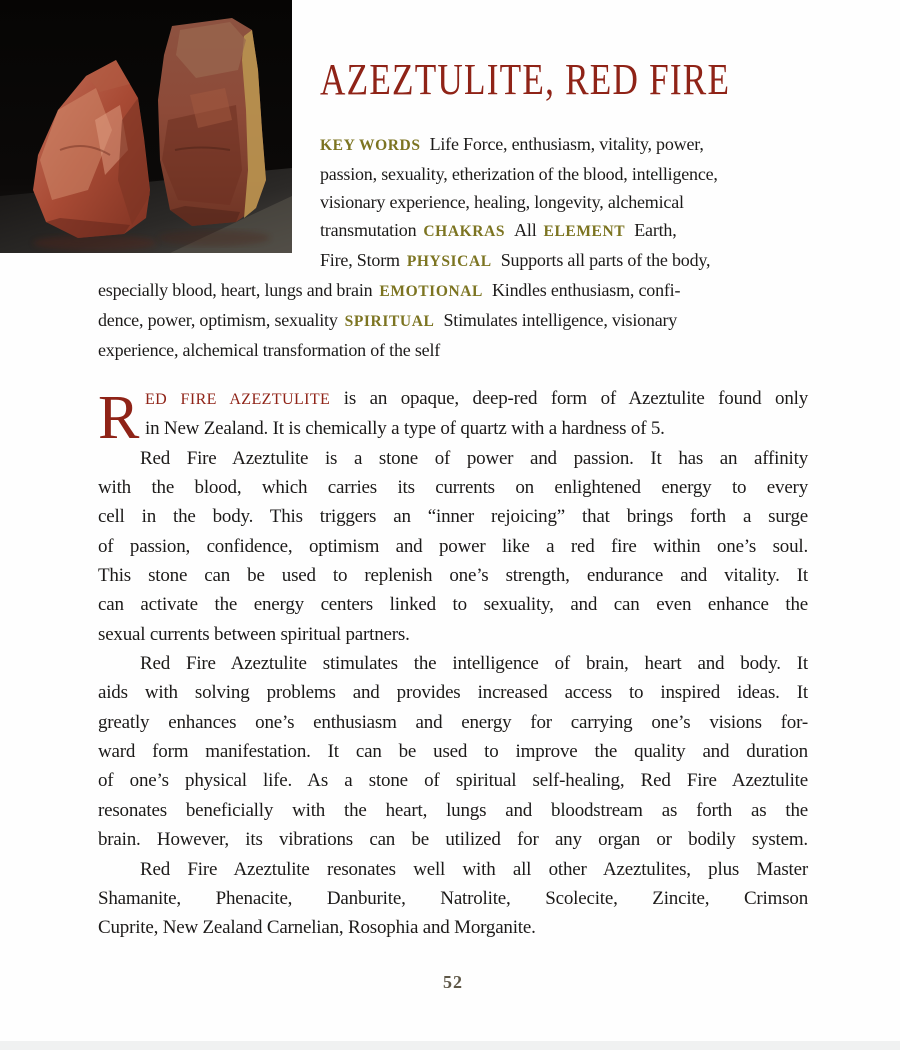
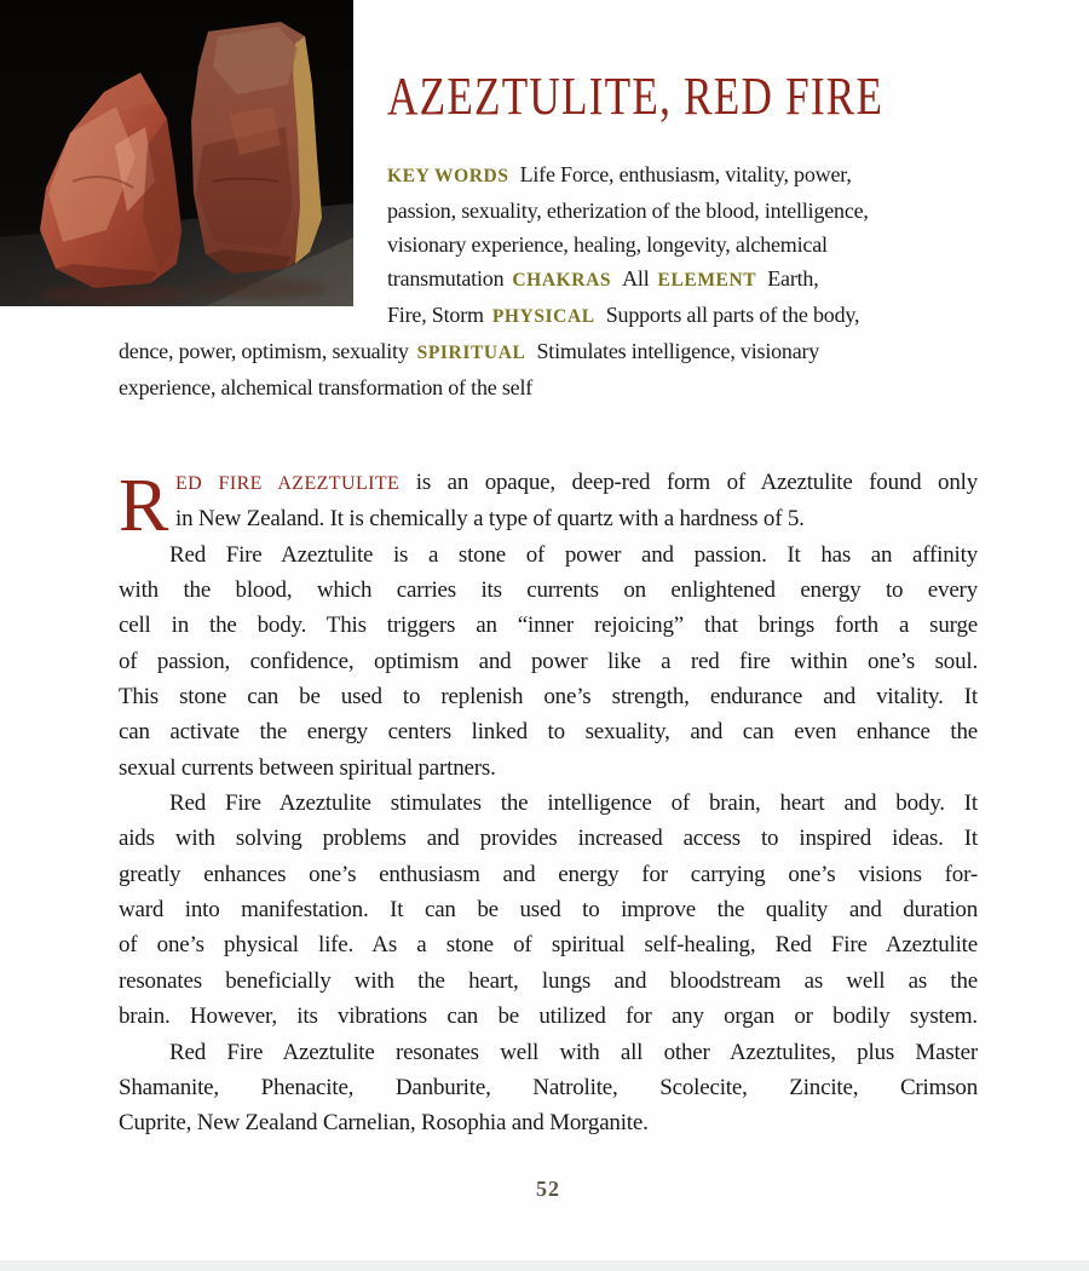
  AZEZTULITE, RED FIRE
  KEY WORDS Life Force, enthusiasm, vitality, power,
  passion, sexuality, etherization of the blood, intelligence,
  visionary experience, healing, longevity, alchemical
  transmutation CHAKRAS All ELEMENT Earth,
  Fire, Storm PHYSICAL Supports all parts of the body,
- especially blood, heart, lungs and brain EMOTIONAL Kindles enthusiasm, confi-
  dence, power, optimism, sexuality SPIRITUAL Stimulates intelligence, visionary
  experience, alchemical transformation of the self
  R
  ED FIRE AZEZTULITE is an opaque, deep-red form of Azeztulite found only
  in New Zealand. It is chemically a type of quartz with a hardness of 5.
  Red Fire Azeztulite is a stone of power and passion. It has an affinity
  with the blood, which carries its currents on enlightened energy to every
  cell in the body. This triggers an “inner rejoicing” that brings forth a surge
  of passion, confidence, optimism and power like a red fire within one’s soul.
  This stone can be used to replenish one’s strength, endurance and vitality. It
  can activate the energy centers linked to sexuality, and can even enhance the
  sexual currents between spiritual partners.
  Red Fire Azeztulite stimulates the intelligence of brain, heart and body. It
  aids with solving problems and provides increased access to inspired ideas. It
  greatly enhances one’s enthusiasm and energy for carrying one’s visions for-
- ward form manifestation. It can be used to improve the quality and duration
+ ward into manifestation. It can be used to improve the quality and duration
  of one’s physical life. As a stone of spiritual self-healing, Red Fire Azeztulite
- resonates beneficially with the heart, lungs and bloodstream as forth as the
+ resonates beneficially with the heart, lungs and bloodstream as well as the
  brain. However, its vibrations can be utilized for any organ or bodily system.
  Red Fire Azeztulite resonates well with all other Azeztulites, plus Master
  Shamanite, Phenacite, Danburite, Natrolite, Scolecite, Zincite, Crimson
  Cuprite, New Zealand Carnelian, Rosophia and Morganite.
  52
